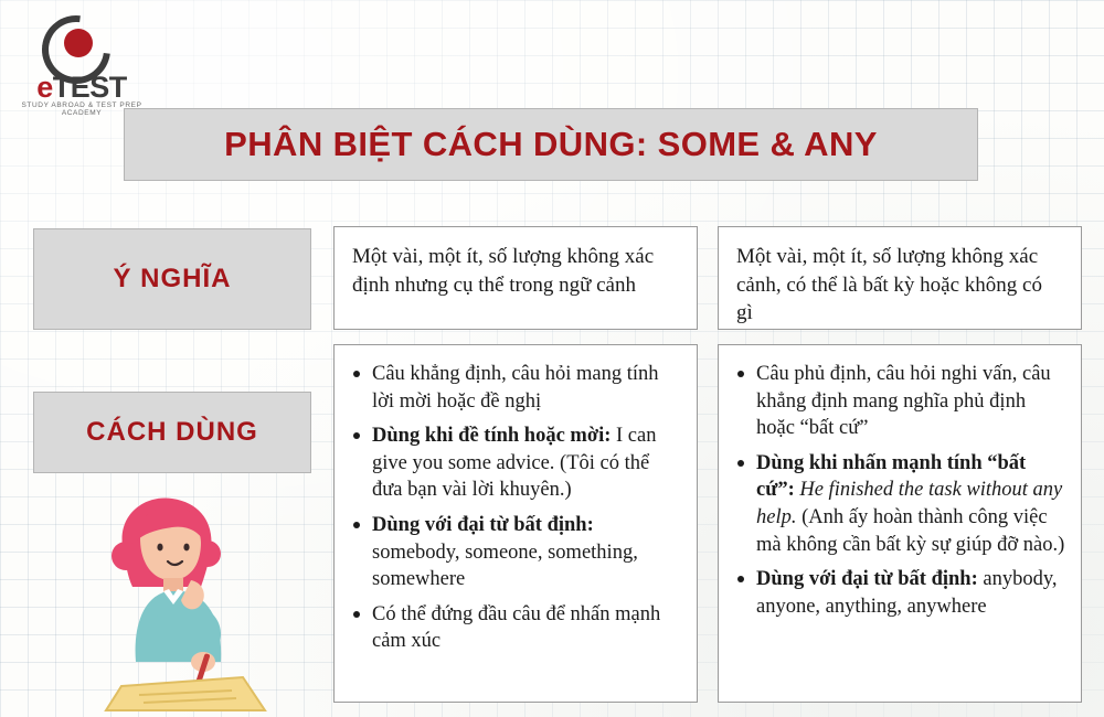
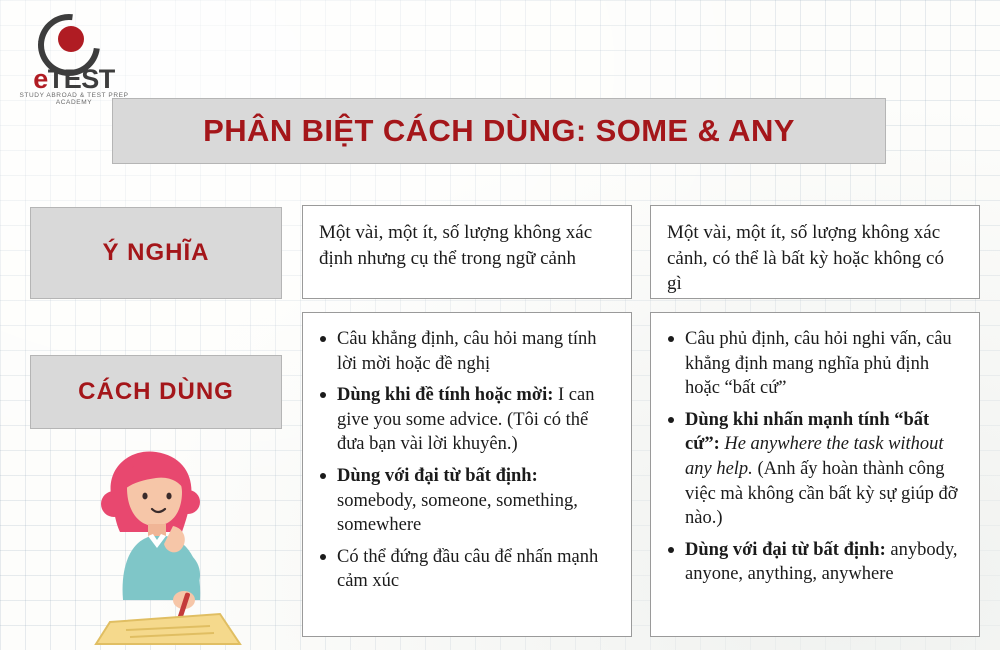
  eTEST
  PHÂN BIỆT CÁCH DÙNG: SOME & ANY
  Ý NGHĨA
  CÁCH DÙNG
  Một vài, một ít, số lượng không xác định nhưng cụ thể trong ngữ cảnh
  Một vài, một ít, số lượng không xác cảnh, có thể là bất kỳ hoặc không có gì
  Câu khẳng định, câu hỏi mang tính lời mời hoặc đề nghị
  Dùng khi đề tính hoặc mời: I can give you some advice. (Tôi có thể đưa bạn vài lời khuyên.)
  Dùng với đại từ bất định: somebody, someone, something, somewhere
  Có thể đứng đầu câu để nhấn mạnh cảm xúc
  Câu phủ định, câu hỏi nghi vấn, câu khẳng định mang nghĩa phủ định hoặc “bất cứ”
- Dùng khi nhấn mạnh tính “bất cứ”: He finished the task without any help. (Anh ấy hoàn thành công việc mà không cần bất kỳ sự giúp đỡ nào.)
+ Dùng khi nhấn mạnh tính “bất cứ”: He anywhere the task without any help. (Anh ấy hoàn thành công việc mà không cần bất kỳ sự giúp đỡ nào.)
  Dùng với đại từ bất định: anybody, anyone, anything, anywhere
